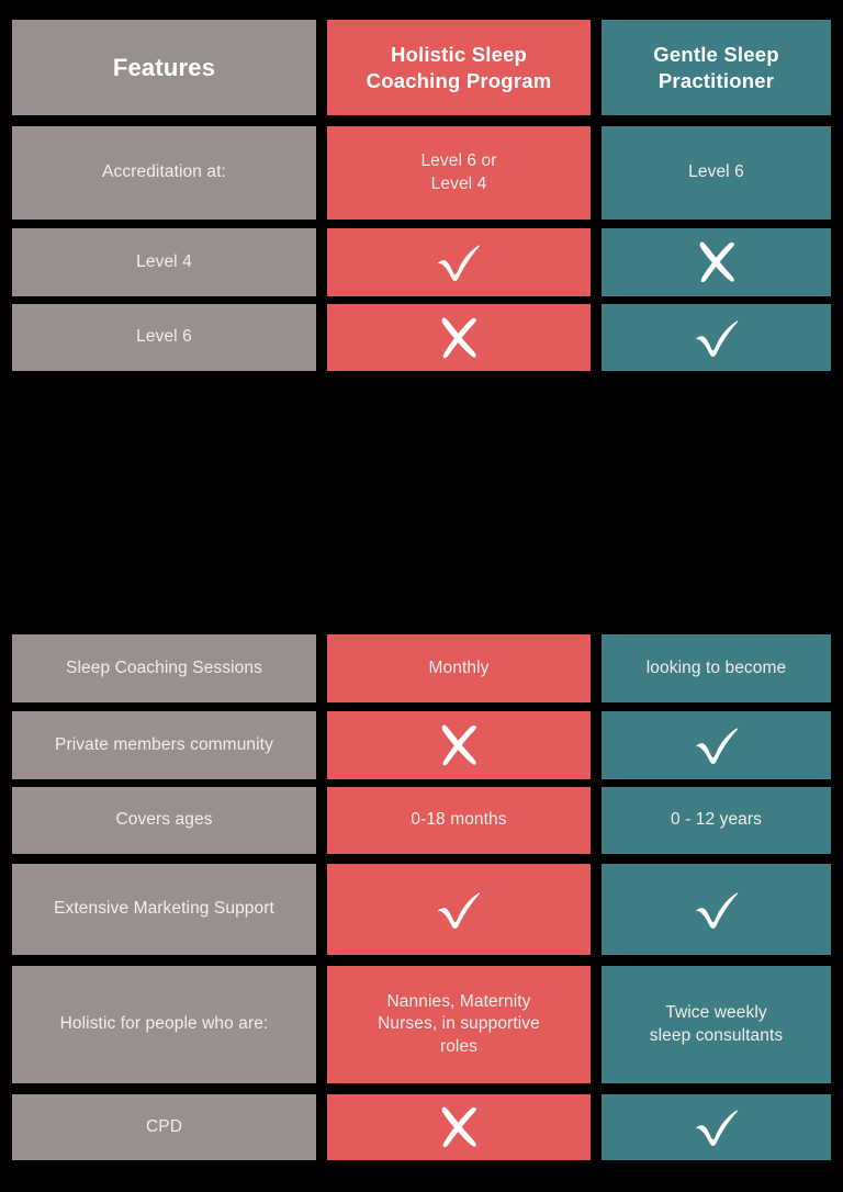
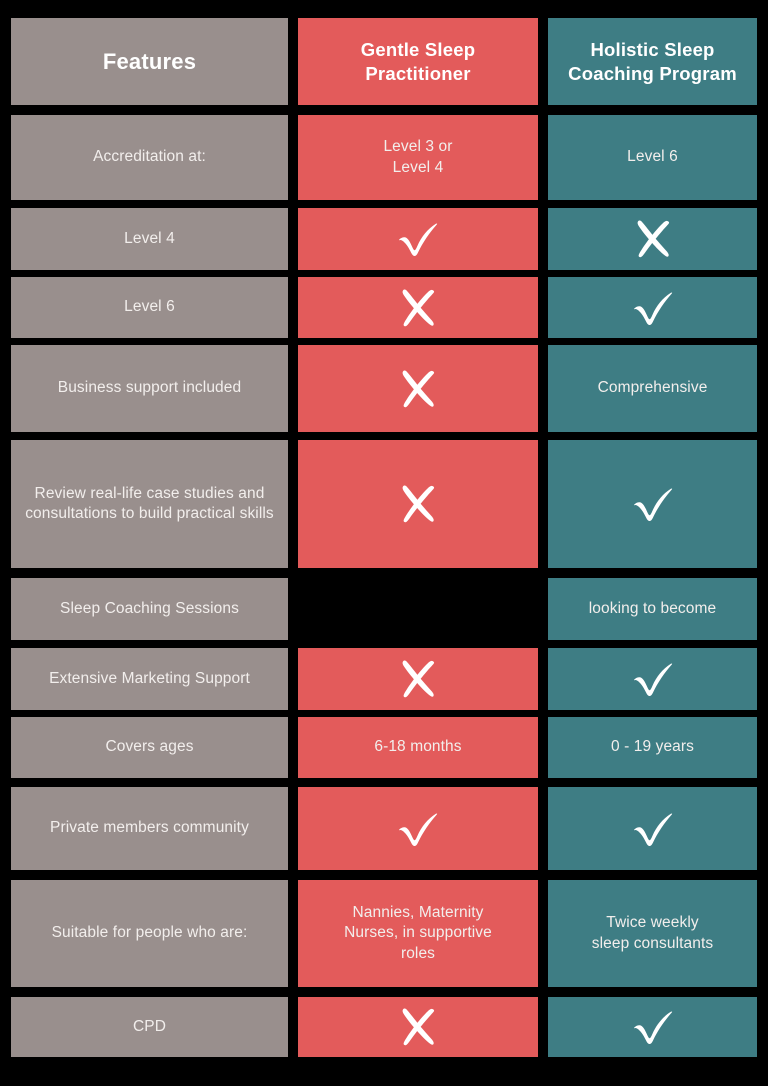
  Features
- Holistic Sleep
+ Gentle Sleep
- Coaching Program
+ Practitioner
- Gentle Sleep
+ Holistic Sleep
- Practitioner
+ Coaching Program
  Accreditation at:
- Level 6 or
+ Level 3 or
  Level 4
  Level 6
  Level 4
  Level 6
+ Business support included
+ Comprehensive
+ Review real-life case studies and consultations to build practical skills
  Sleep Coaching Sessions
- Monthly
  looking to become
- Private members community
+ Extensive Marketing Support
  Covers ages
- 0-18 months
+ 6-18 months
- 0 - 12 years
+ 0 - 19 years
- Extensive Marketing Support
+ Private members community
- Holistic for people who are:
+ Suitable for people who are:
  Nannies, Maternity
  Nurses, in supportive
  roles
  Twice weekly
  sleep consultants
  CPD
